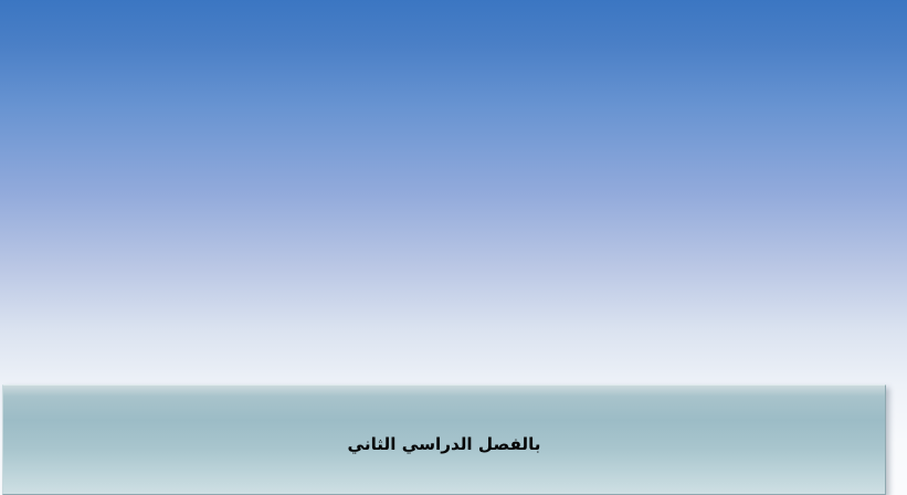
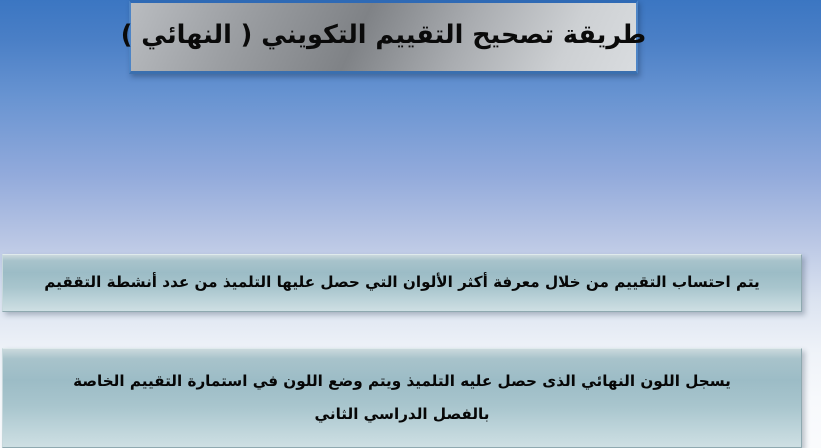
+ طريقة تصحيح التقييم التكويني ( النهائي )
+ يتم احتساب التقييم من خلال معرفة أكثر الألوان التي حصل عليها التلميذ من عدد أنشطة التققيم
+ يسجل اللون النهائي الذى حصل عليه التلميذ ويتم وضع اللون في استمارة التقييم الخاصة
  بالفصل الدراسي الثاني
